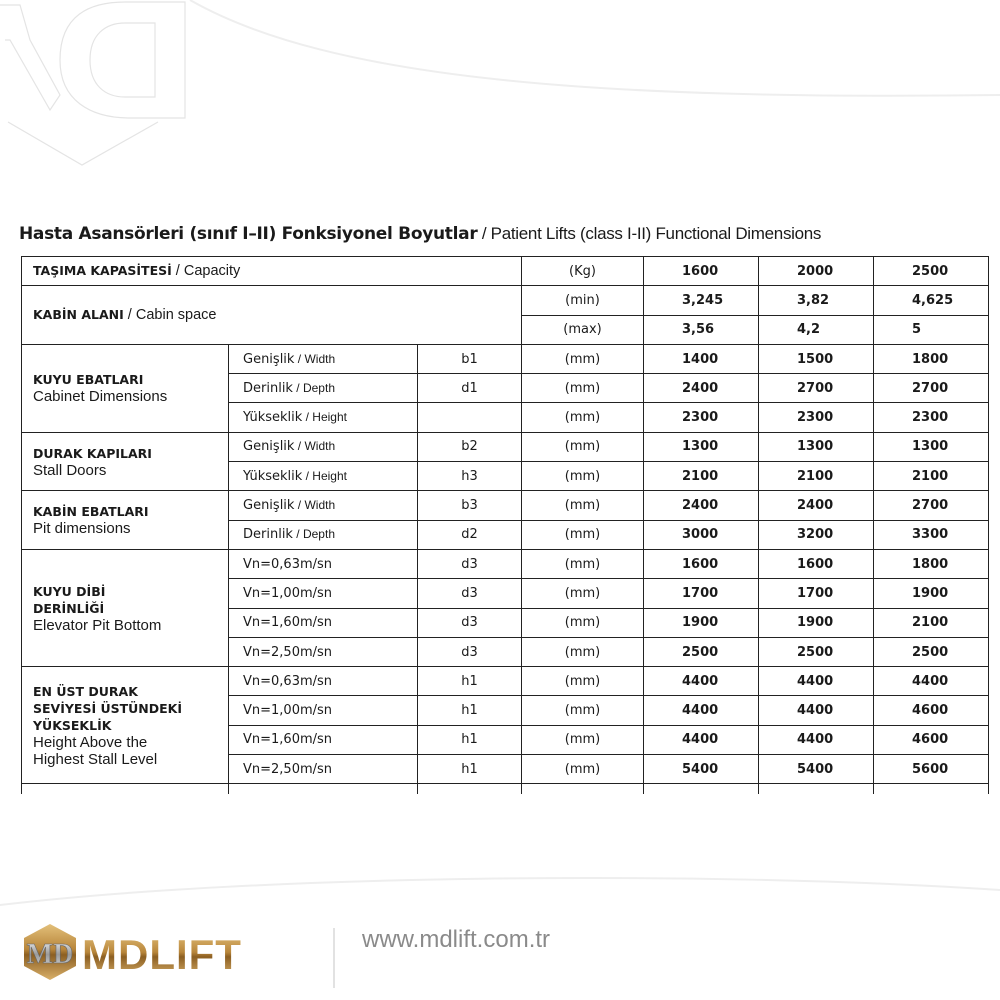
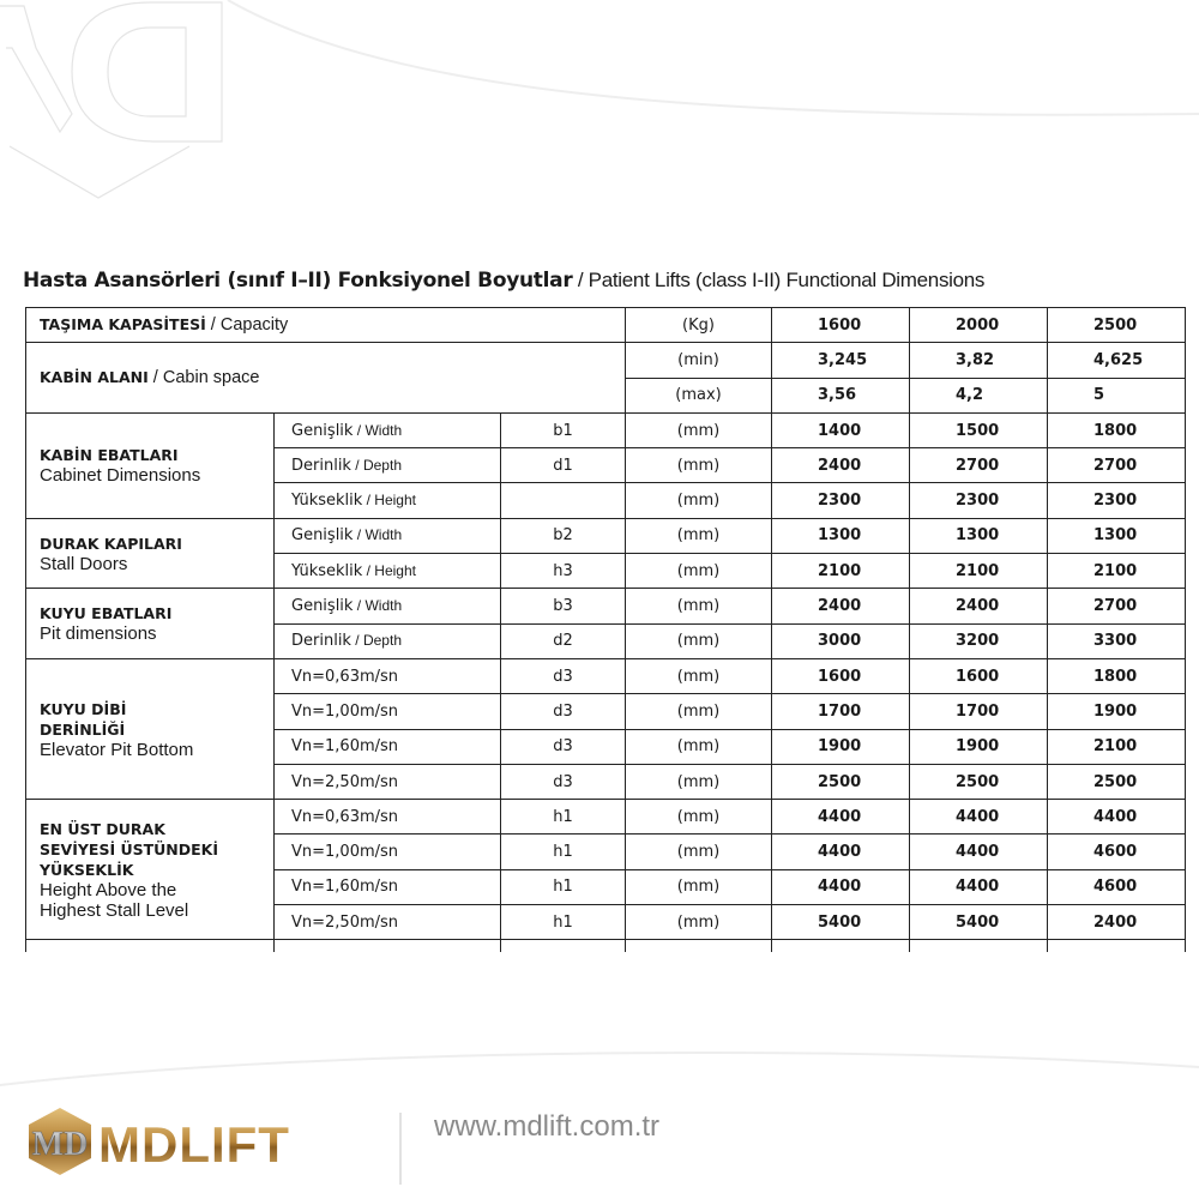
  Hasta Asansörleri (sınıf I–II) Fonksiyonel Boyutlar / Patient Lifts (class I-II) Functional Dimensions
  TAŞIMA KAPASİTESİ / Capacity	(Kg)	1600	2000	2500
  KABİN ALANI / Cabin space	(min)	3,245	3,82	4,625
  (max)	3,56	4,2	5
- KUYU EBATLARICabinet Dimensions	Genişlik / Width	b1	(mm)	1400	1500	1800
+ KABİN EBATLARICabinet Dimensions	Genişlik / Width	b1	(mm)	1400	1500	1800
  Derinlik / Depth	d1	(mm)	2400	2700	2700
  Yükseklik / Height		(mm)	2300	2300	2300
  DURAK KAPILARIStall Doors	Genişlik / Width	b2	(mm)	1300	1300	1300
  Yükseklik / Height	h3	(mm)	2100	2100	2100
- KABİN EBATLARIPit dimensions	Genişlik / Width	b3	(mm)	2400	2400	2700
+ KUYU EBATLARIPit dimensions	Genişlik / Width	b3	(mm)	2400	2400	2700
  Derinlik / Depth	d2	(mm)	3000	3200	3300
  KUYU DİBİ DERİNLİĞİElevator Pit Bottom	Vn=0,63m/sn	d3	(mm)	1600	1600	1800
  Vn=1,00m/sn	d3	(mm)	1700	1700	1900
  Vn=1,60m/sn	d3	(mm)	1900	1900	2100
  Vn=2,50m/sn	d3	(mm)	2500	2500	2500
  EN ÜST DURAK SEVİYESİ ÜSTÜNDEKİ YÜKSEKLİKHeight Above the Highest Stall Level	Vn=0,63m/sn	h1	(mm)	4400	4400	4400
  Vn=1,00m/sn	h1	(mm)	4400	4400	4600
  Vn=1,60m/sn	h1	(mm)	4400	4400	4600
- Vn=2,50m/sn	h1	(mm)	5400	5400	5600
+ Vn=2,50m/sn	h1	(mm)	5400	5400	2400
  MD
  MDLIFT
  www.mdlift.com.tr
